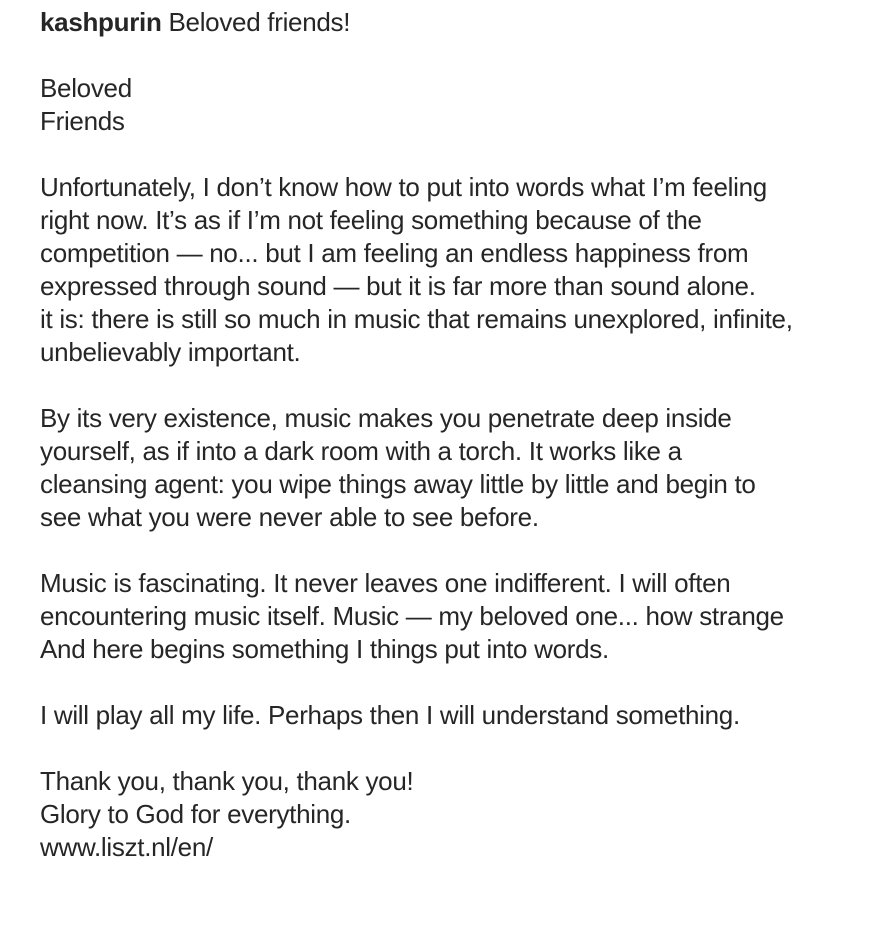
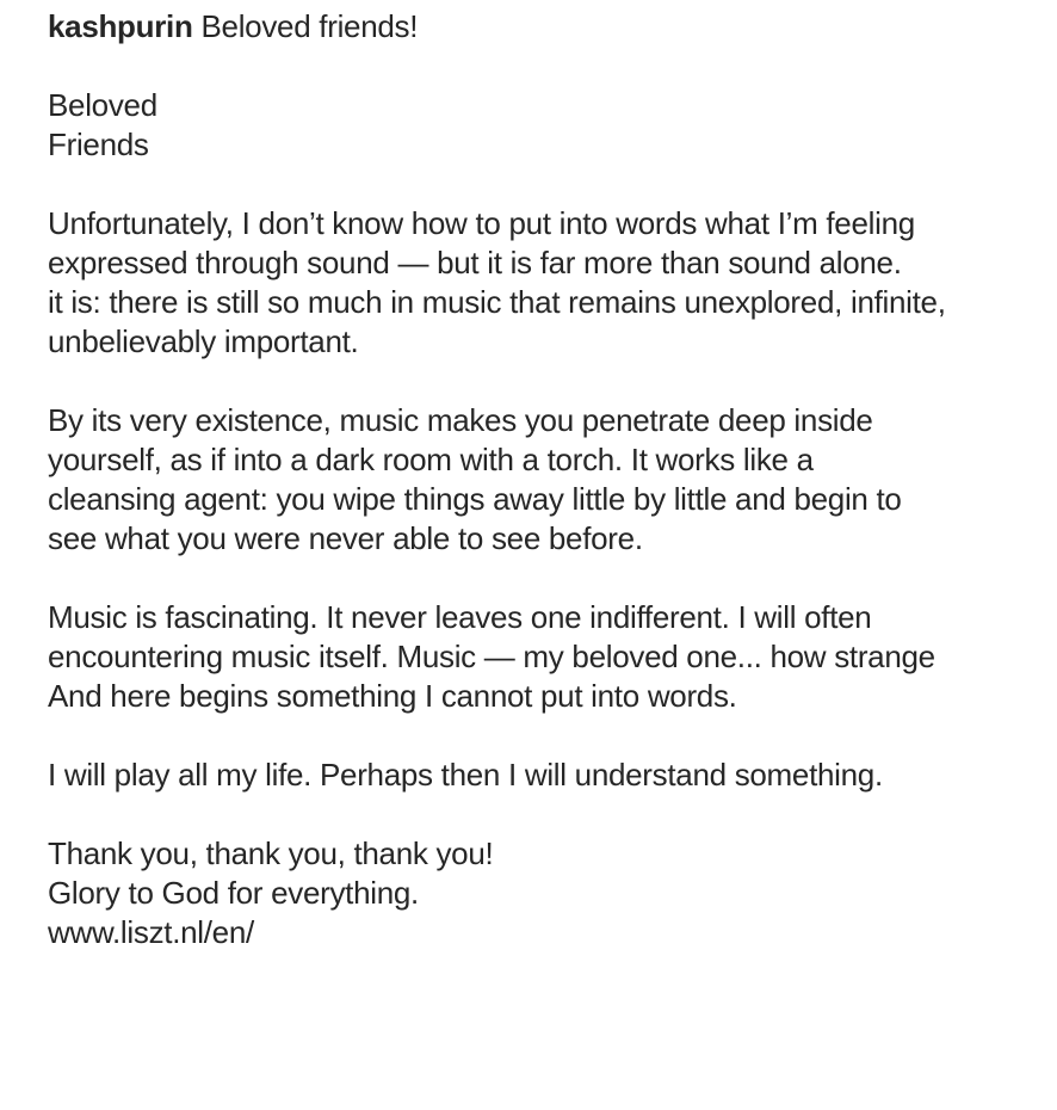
  kashpurin Beloved friends!
  Beloved
  Friends
  Unfortunately, I don’t know how to put into words what I’m feeling
- right now. It’s as if I’m not feeling something because of the
- competition — no... but I am feeling an endless happiness from
  expressed through sound — but it is far more than sound alone.
  it is: there is still so much in music that remains unexplored, infinite,
  unbelievably important.
  By its very existence, music makes you penetrate deep inside
  yourself, as if into a dark room with a torch. It works like a
  cleansing agent: you wipe things away little by little and begin to
  see what you were never able to see before.
  Music is fascinating. It never leaves one indifferent. I will often
  encountering music itself. Music — my beloved one... how strange
- And here begins something I things put into words.
+ And here begins something I cannot put into words.
  I will play all my life. Perhaps then I will understand something.
  Thank you, thank you, thank you!
  Glory to God for everything.
  www.liszt.nl/en/
